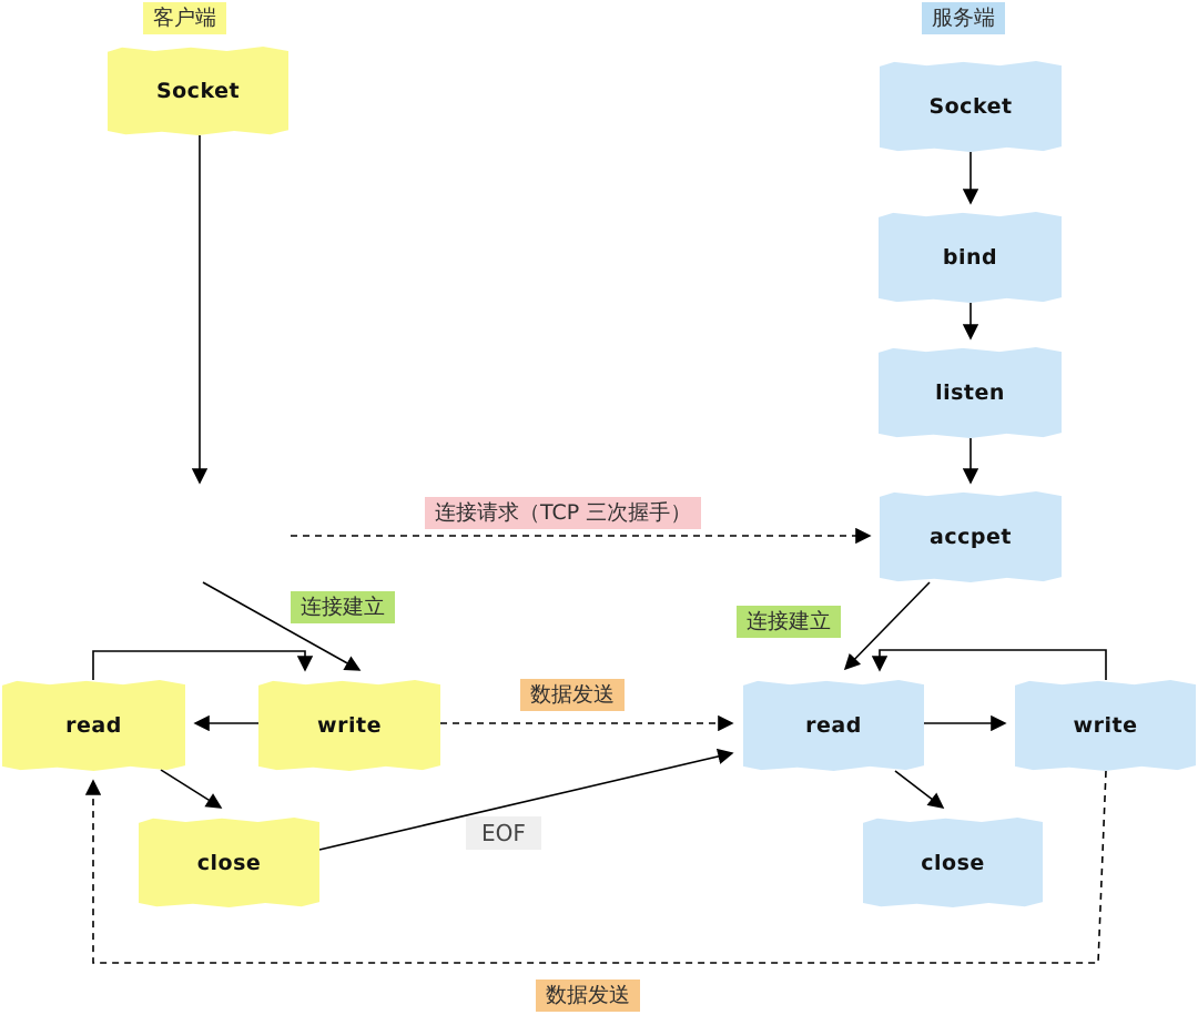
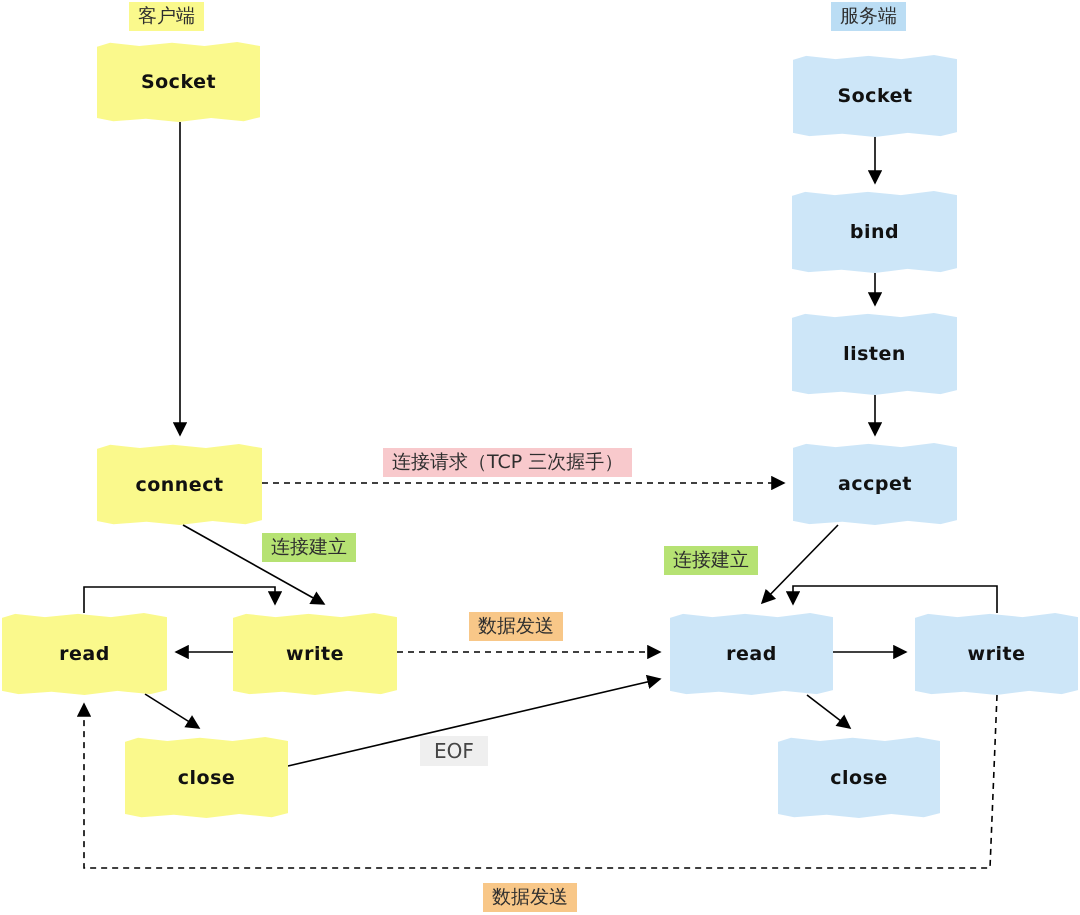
  客户端
  服务端
  Socket
+ connect
  read
  write
  close
  Socket
  bind
  listen
  accpet
  read
  write
  close
  连接请求（TCP 三次握手）
  连接建立
  连接建立
  数据发送
  EOF
  数据发送
